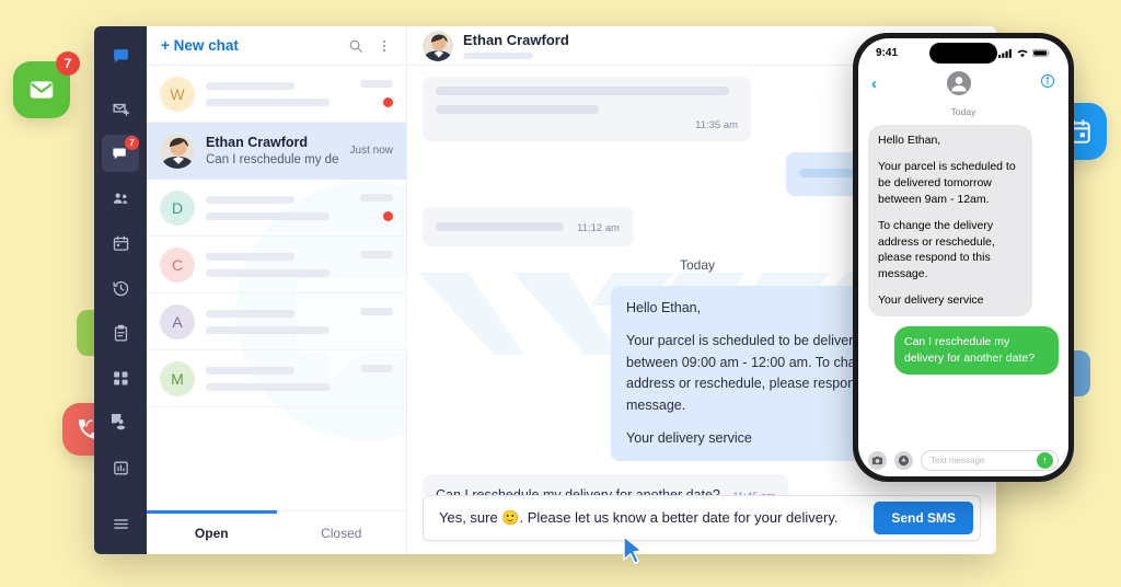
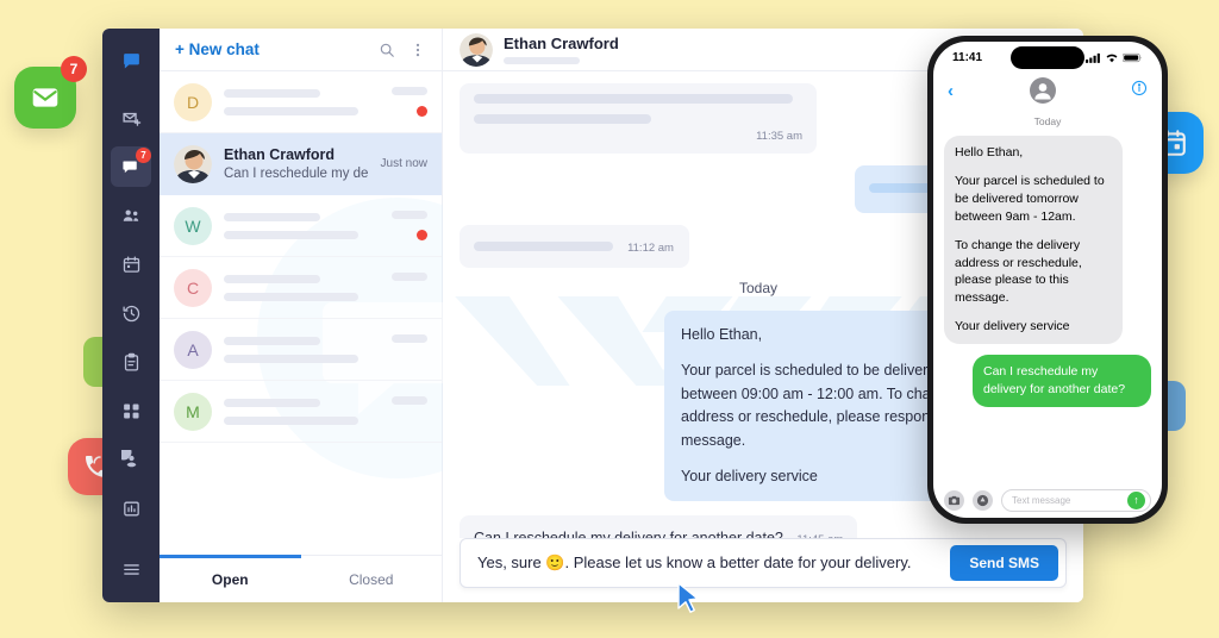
  7
  7
  + New chat
- W
+ D
  Ethan Crawford
  Just now
- D
+ W
  C
  A
  M
  Open
  Closed
  Ethan Crawford
  11:35 am
  11:12 am
  Today
  Hello Ethan,
  Your parcel is scheduled to be deliver between 09:00 am - 12:00 am. To ch address or reschedule, please respon message.
  Your delivery service
  Yes, sure 🙂. Please let us know a better date for your delivery.
  Send SMS
- 9:41
+ 11:41
  ‹
  Today
  Hello Ethan,
  Your parcel is scheduled to be delivered tomorrow between 9am - 12am.
- To change the delivery address or reschedule, please respond to this message.
+ To change the delivery address or reschedule, please please to this message.
  Your delivery service
  Can I reschedule my delivery for another date?
  Text message
  ↑
